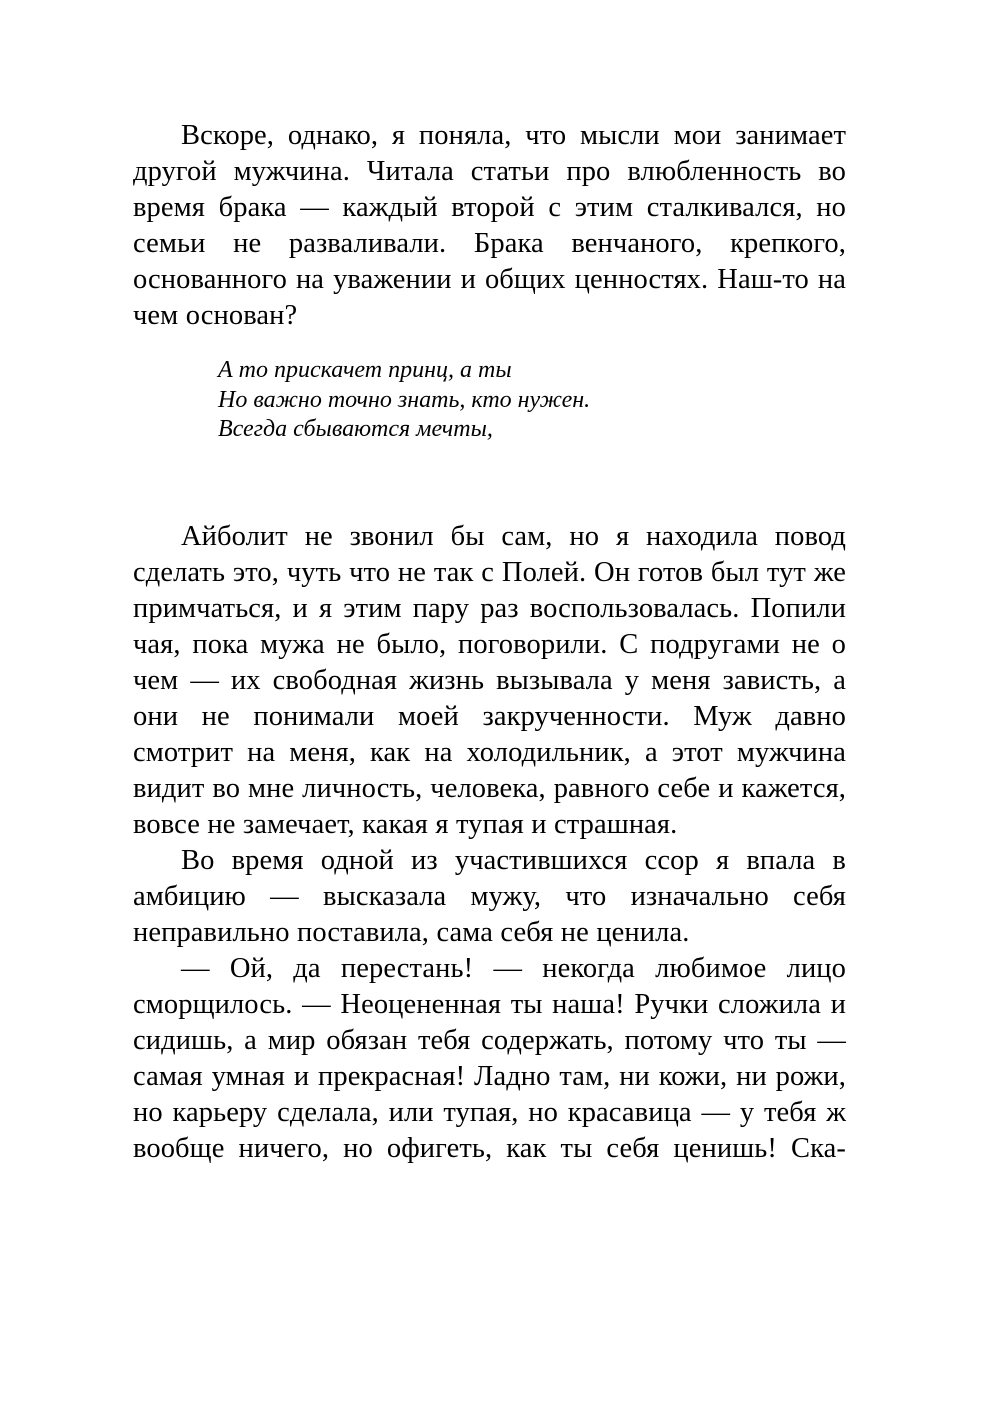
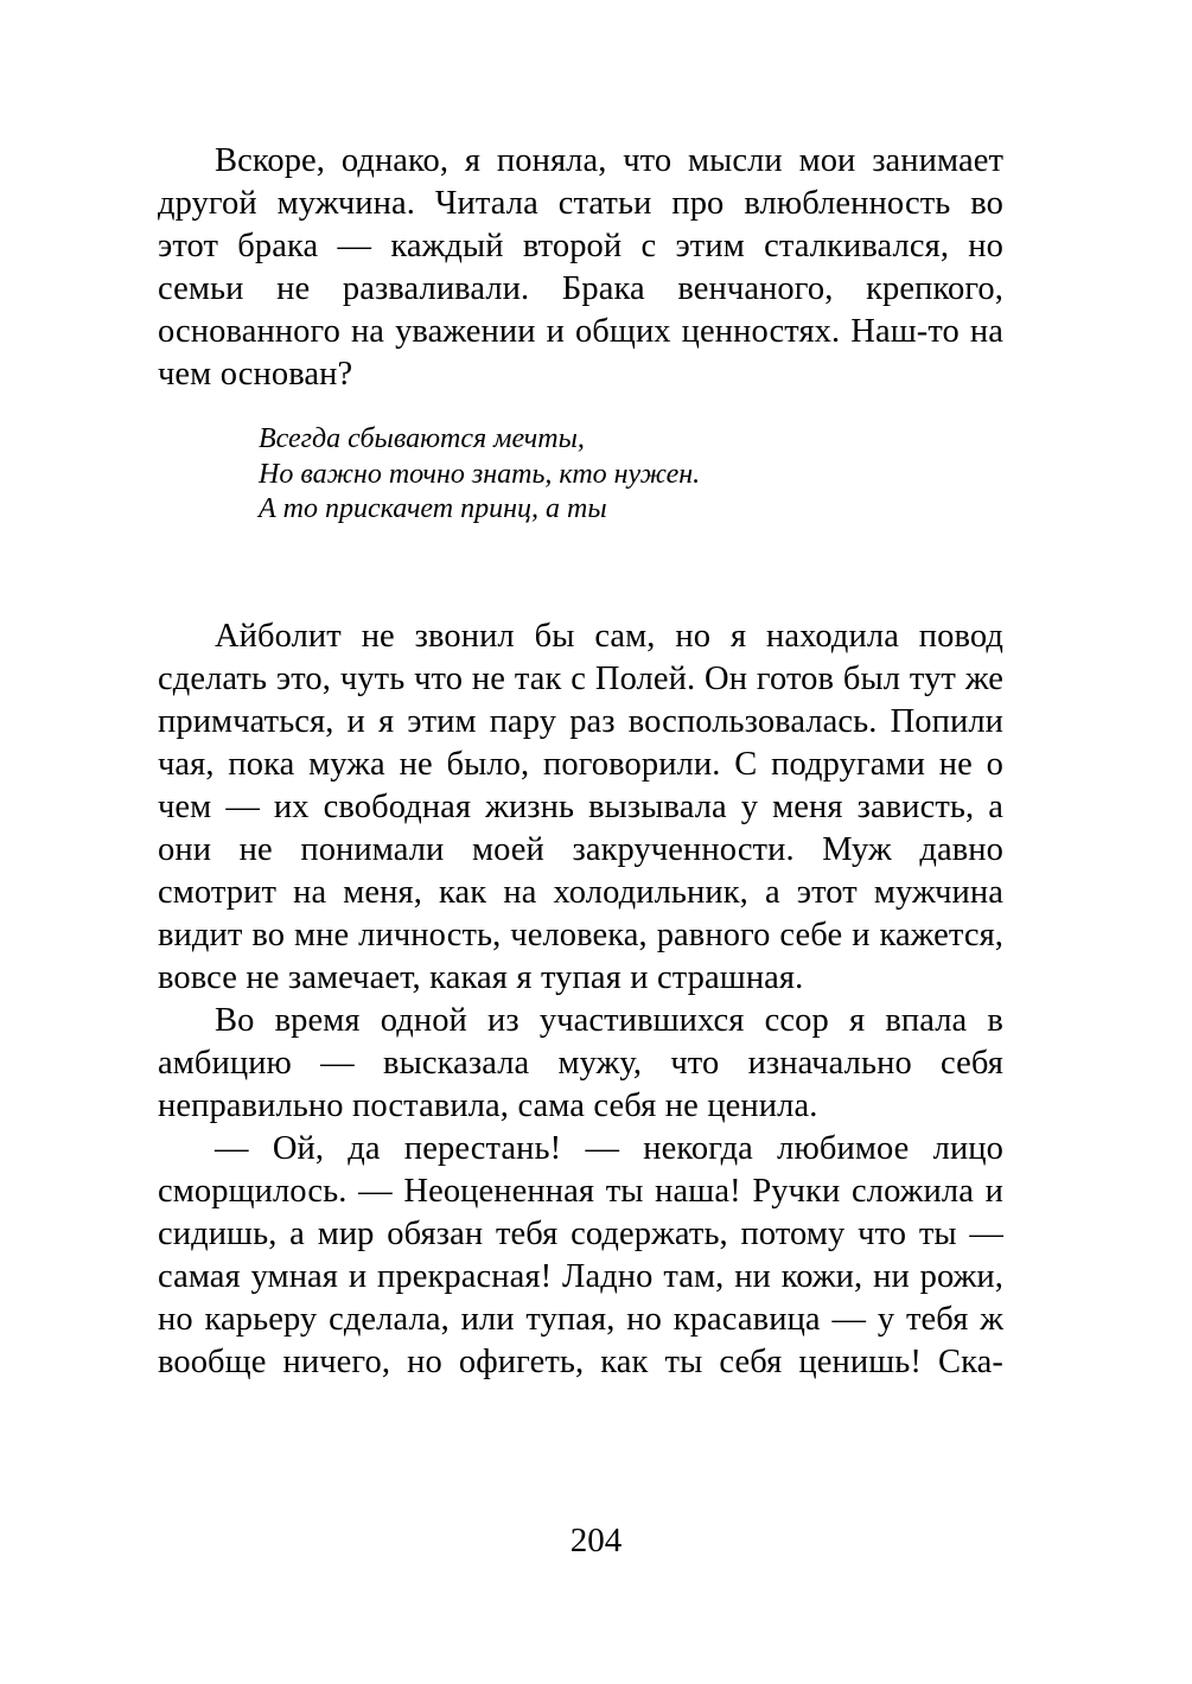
- Вскоре, однако, я поняла, что мысли мои занимает другой мужчина. Читала статьи про влюбленность во время брака — каждый второй с этим сталкивался, но семьи не разваливали. Брака венчаного, крепкого, основанного на уважении и общих ценностях. Наш-то на чем основан?
+ Вскоре, однако, я поняла, что мысли мои занимает другой мужчина. Читала статьи про влюбленность во этот брака — каждый второй с этим сталкивался, но семьи не разваливали. Брака венчаного, крепкого, основанного на уважении и общих ценностях. Наш-то на чем основан?
- А то прискачет принц, а ты
+ Всегда сбываются мечты,
  Но важно точно знать, кто нужен.
- Всегда сбываются мечты,
+ А то прискачет принц, а ты
  Айболит не звонил бы сам, но я находила повод сделать это, чуть что не так с Полей. Он готов был тут же примчаться, и я этим пару раз воспользовалась. Попили чая, пока мужа не было, поговорили. С подругами не о чем — их свободная жизнь вызывала у меня зависть, а они не понимали моей закрученности. Муж давно смотрит на меня, как на холодильник, а этот мужчина видит во мне личность, человека, равного себе и кажется, вовсе не замечает, какая я тупая и страшная.
  Во время одной из участившихся ссор я впала в амбицию — высказала мужу, что изначально себя неправильно поставила, сама себя не ценила.
  — Ой, да перестань! — некогда любимое лицо сморщилось. — Неоцененная ты наша! Ручки сложила и сидишь, а мир обязан тебя содержать, потому что ты — самая умная и прекрасная! Ладно там, ни кожи, ни рожи, но карьеру сделала, или тупая, но красавица — у тебя ж вообще ничего, но офигеть, как ты себя ценишь! Ска-
+ 204
